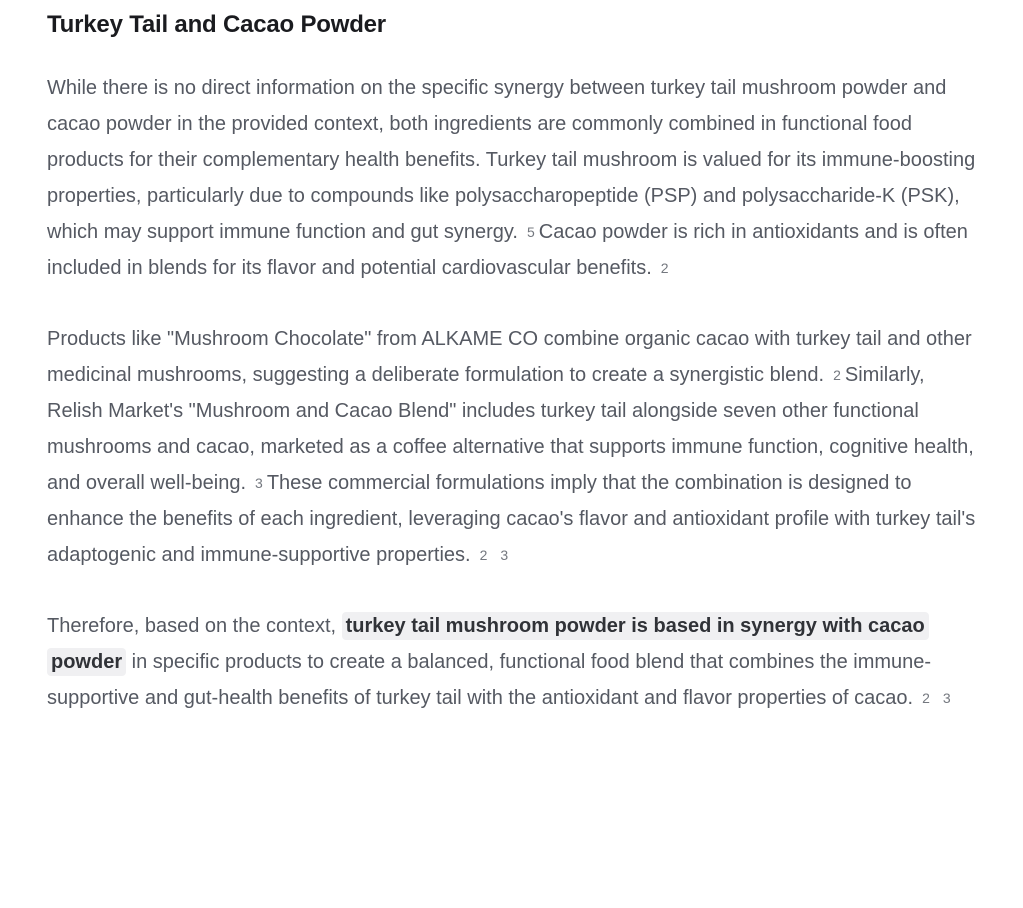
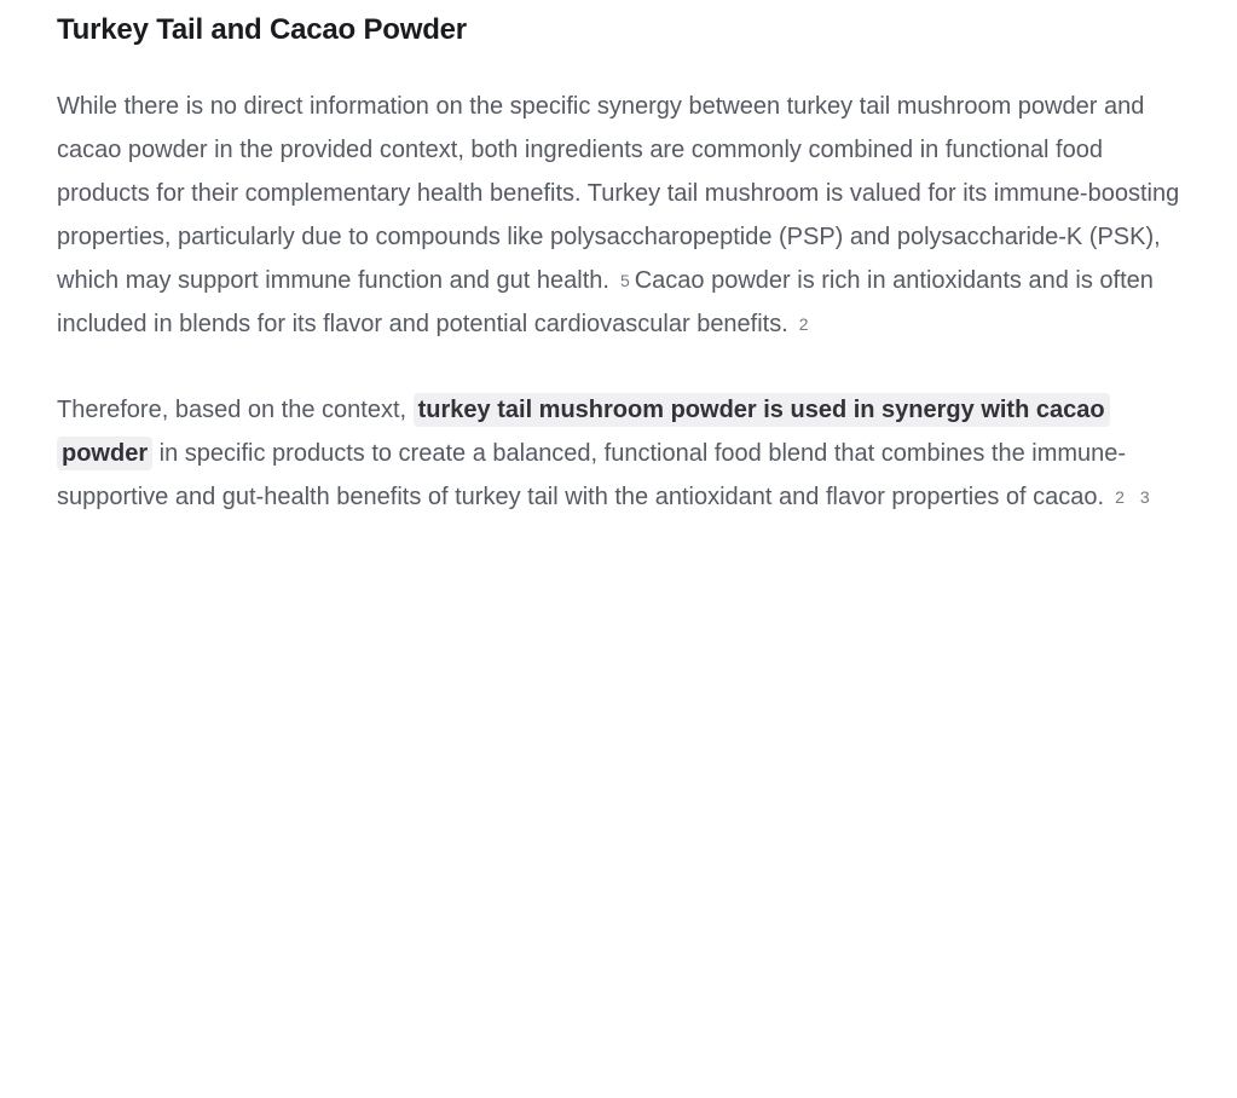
  Turkey Tail and Cacao Powder
- While there is no direct information on the specific synergy between turkey tail mushroom powder and cacao powder in the provided context, both ingredients are commonly combined in functional food products for their complementary health benefits. Turkey tail mushroom is valued for its immune-boosting properties, particularly due to compounds like polysaccharopeptide (PSP) and polysaccharide-K (PSK), which may support immune function and gut synergy. 5 Cacao powder is rich in antioxidants and is often included in blends for its flavor and potential cardiovascular benefits. 2
+ While there is no direct information on the specific synergy between turkey tail mushroom powder and cacao powder in the provided context, both ingredients are commonly combined in functional food products for their complementary health benefits. Turkey tail mushroom is valued for its immune-boosting properties, particularly due to compounds like polysaccharopeptide (PSP) and polysaccharide-K (PSK), which may support immune function and gut health. 5 Cacao powder is rich in antioxidants and is often included in blends for its flavor and potential cardiovascular benefits. 2
- Products like "Mushroom Chocolate" from ALKAME CO combine organic cacao with turkey tail and other medicinal mushrooms, suggesting a deliberate formulation to create a synergistic blend. 2 Similarly, Relish Market's "Mushroom and Cacao Blend" includes turkey tail alongside seven other functional mushrooms and cacao, marketed as a coffee alternative that supports immune function, cognitive health, and overall well-being. 3 These commercial formulations imply that the combination is designed to enhance the benefits of each ingredient, leveraging cacao's flavor and antioxidant profile with turkey tail's adaptogenic and immune-supportive properties. 2 3
- Therefore, based on the context, turkey tail mushroom powder is based in synergy with cacao powder in specific products to create a balanced, functional food blend that combines the immune-supportive and gut-health benefits of turkey tail with the antioxidant and flavor properties of cacao. 2 3
+ Therefore, based on the context, turkey tail mushroom powder is used in synergy with cacao powder in specific products to create a balanced, functional food blend that combines the immune-supportive and gut-health benefits of turkey tail with the antioxidant and flavor properties of cacao. 2 3
